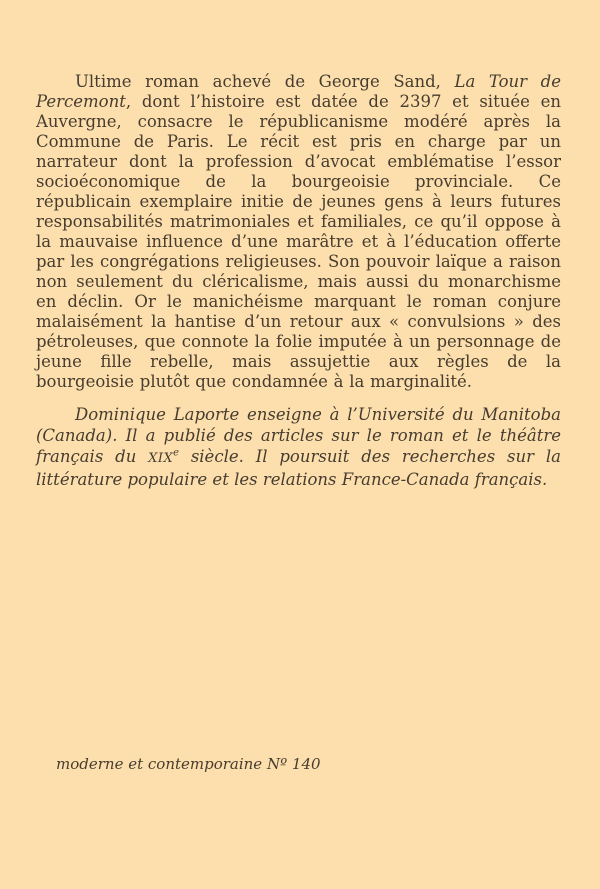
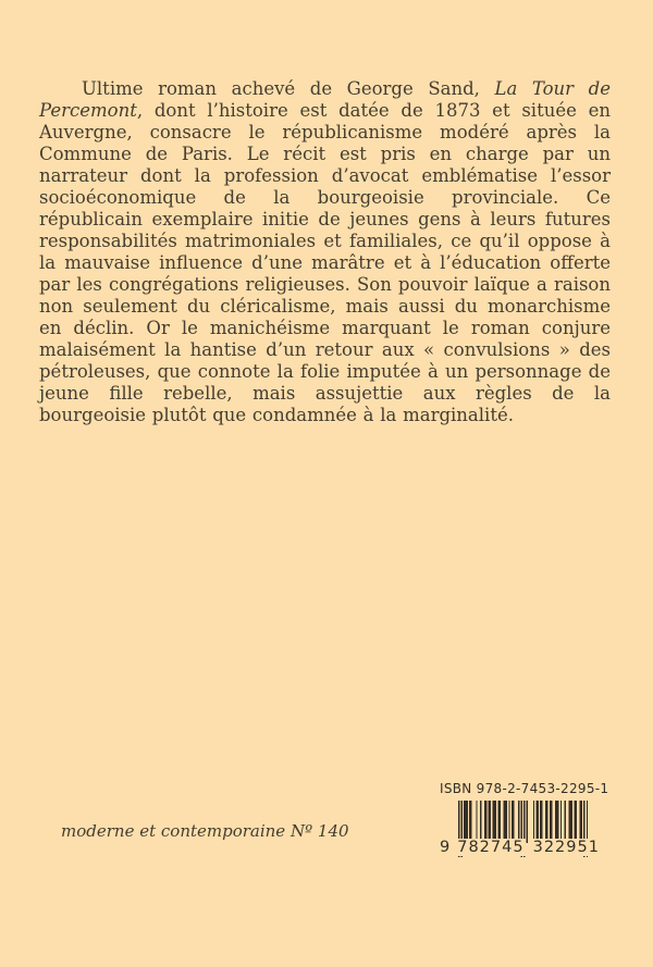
- Ultime roman achevé de George Sand, La Tour de Percemont, dont l’histoire est datée de 2397 et située en Auvergne, consacre le républicanisme modéré après la Commune de Paris. Le récit est pris en charge par un narrateur dont la profession d’avocat emblématise l’essor socioéconomique de la bourgeoisie provinciale. Ce républicain exemplaire initie de jeunes gens à leurs futures responsabilités matrimoniales et familiales, ce qu’il oppose à la mauvaise influence d’une marâtre et à l’éducation offerte par les congrégations religieuses. Son pouvoir laïque a raison non seulement du cléricalisme, mais aussi du monarchisme en déclin. Or le manichéisme marquant le roman conjure malaisément la hantise d’un retour aux « convulsions » des pétroleuses, que connote la folie imputée à un personnage de jeune fille rebelle, mais assujettie aux règles de la bourgeoisie plutôt que condamnée à la marginalité.
+ Ultime roman achevé de George Sand, La Tour de Percemont, dont l’histoire est datée de 1873 et située en Auvergne, consacre le républicanisme modéré après la Commune de Paris. Le récit est pris en charge par un narrateur dont la profession d’avocat emblématise l’essor socioéconomique de la bourgeoisie provinciale. Ce républicain exemplaire initie de jeunes gens à leurs futures responsabilités matrimoniales et familiales, ce qu’il oppose à la mauvaise influence d’une marâtre et à l’éducation offerte par les congrégations religieuses. Son pouvoir laïque a raison non seulement du cléricalisme, mais aussi du monarchisme en déclin. Or le manichéisme marquant le roman conjure malaisément la hantise d’un retour aux « convulsions » des pétroleuses, que connote la folie imputée à un personnage de jeune fille rebelle, mais assujettie aux règles de la bourgeoisie plutôt que condamnée à la marginalité.
- Dominique Laporte enseigne à l’Université du Manitoba (Canada). Il a publié des articles sur le roman et le théâtre français du XIXe siècle. Il poursuit des recherches sur la littérature populaire et les relations France-Canada français.
  moderne et contemporaine Nº 140
+ ISBN 978-2-7453-2295-1
+ 9
+ 782745
+ 322951
